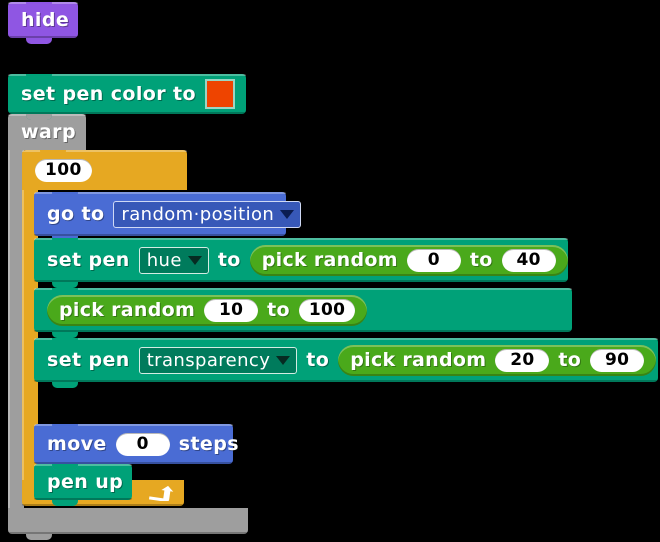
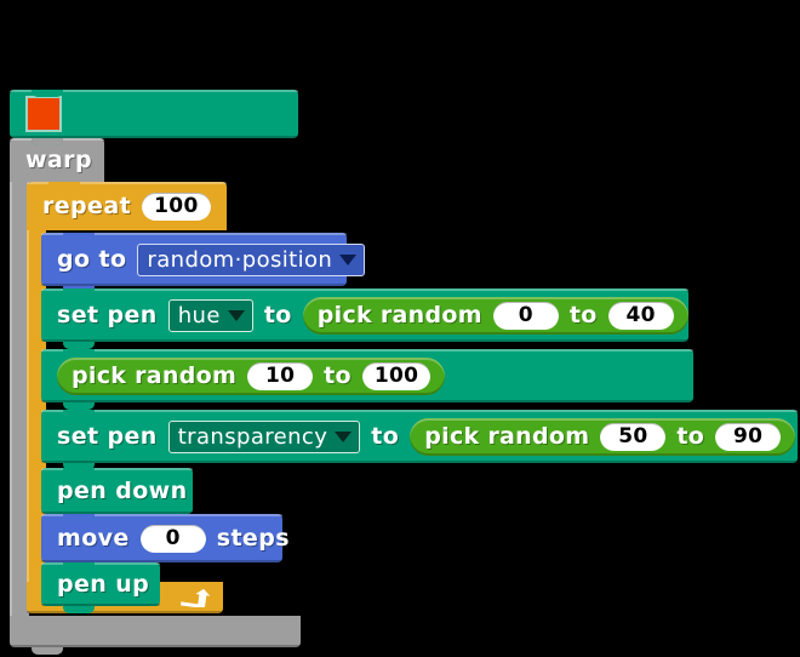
- hide
- set pen color to
  warp
+ repeat
  100
  go to
  random·position
  set pen
  hue
  to
  pick random
  0
  to
  40
  pick random
  10
  to
  100
  set pen
  transparency
  to
  pick random
- 20
+ 50
  to
  90
+ pen down
  move
  0
  steps
  pen up
